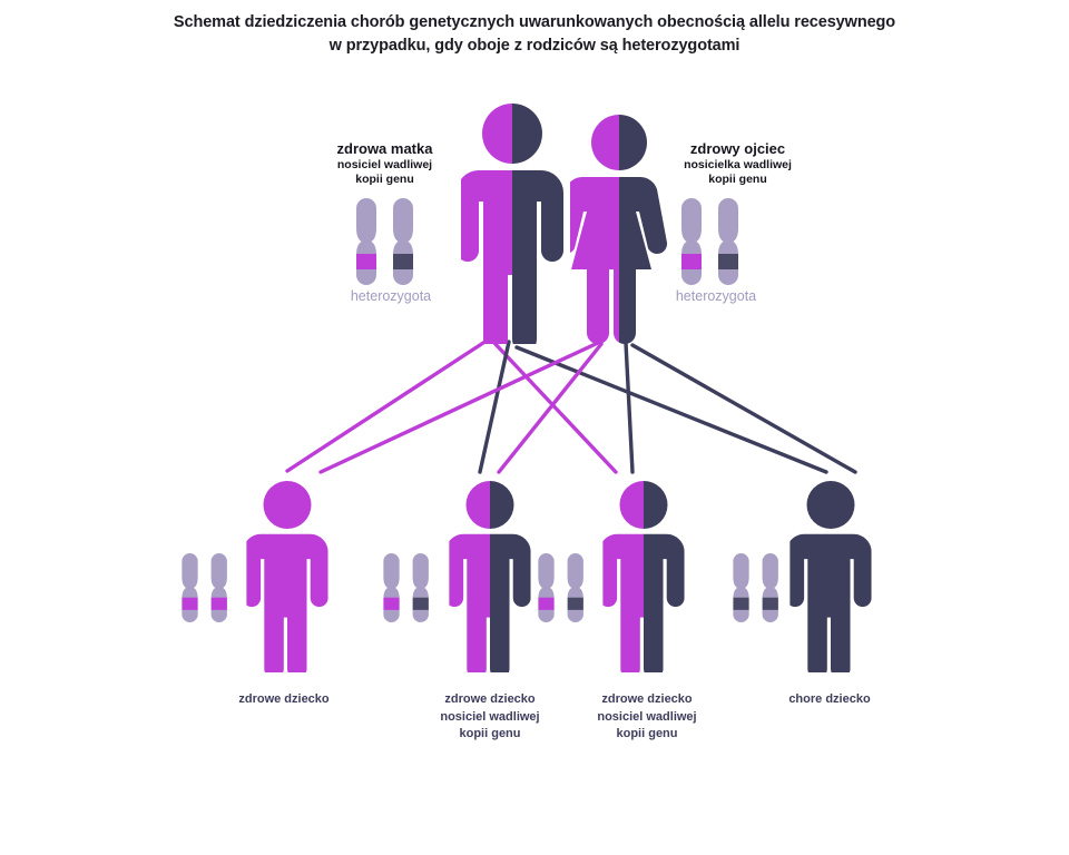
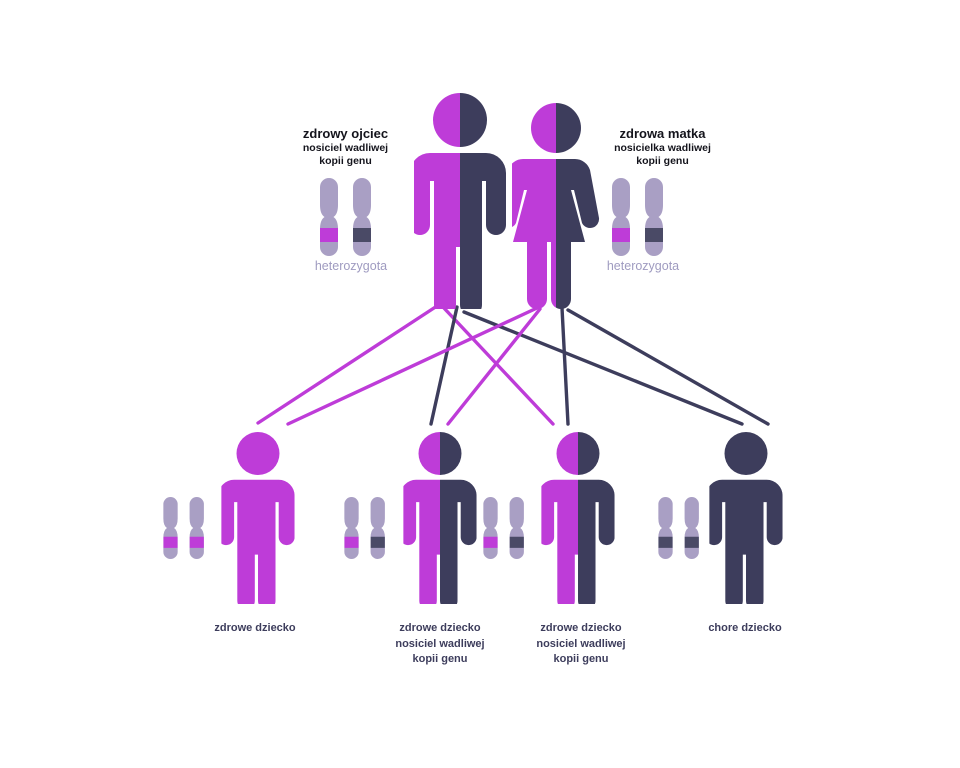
- Schemat dziedziczenia chorób genetycznych uwarunkowanych obecnością allelu recesywnego
- w przypadku, gdy oboje z rodziców są heterozygotami
- zdrowa matka
+ zdrowy ojciec
  nosiciel wadliwej
  kopii genu
  heterozygota
- zdrowy ojciec
+ zdrowa matka
  nosicielka wadliwej
  kopii genu
  heterozygota
  zdrowe dziecko
  zdrowe dziecko
  nosiciel wadliwej
  kopii genu
  zdrowe dziecko
  nosiciel wadliwej
  kopii genu
  chore dziecko
